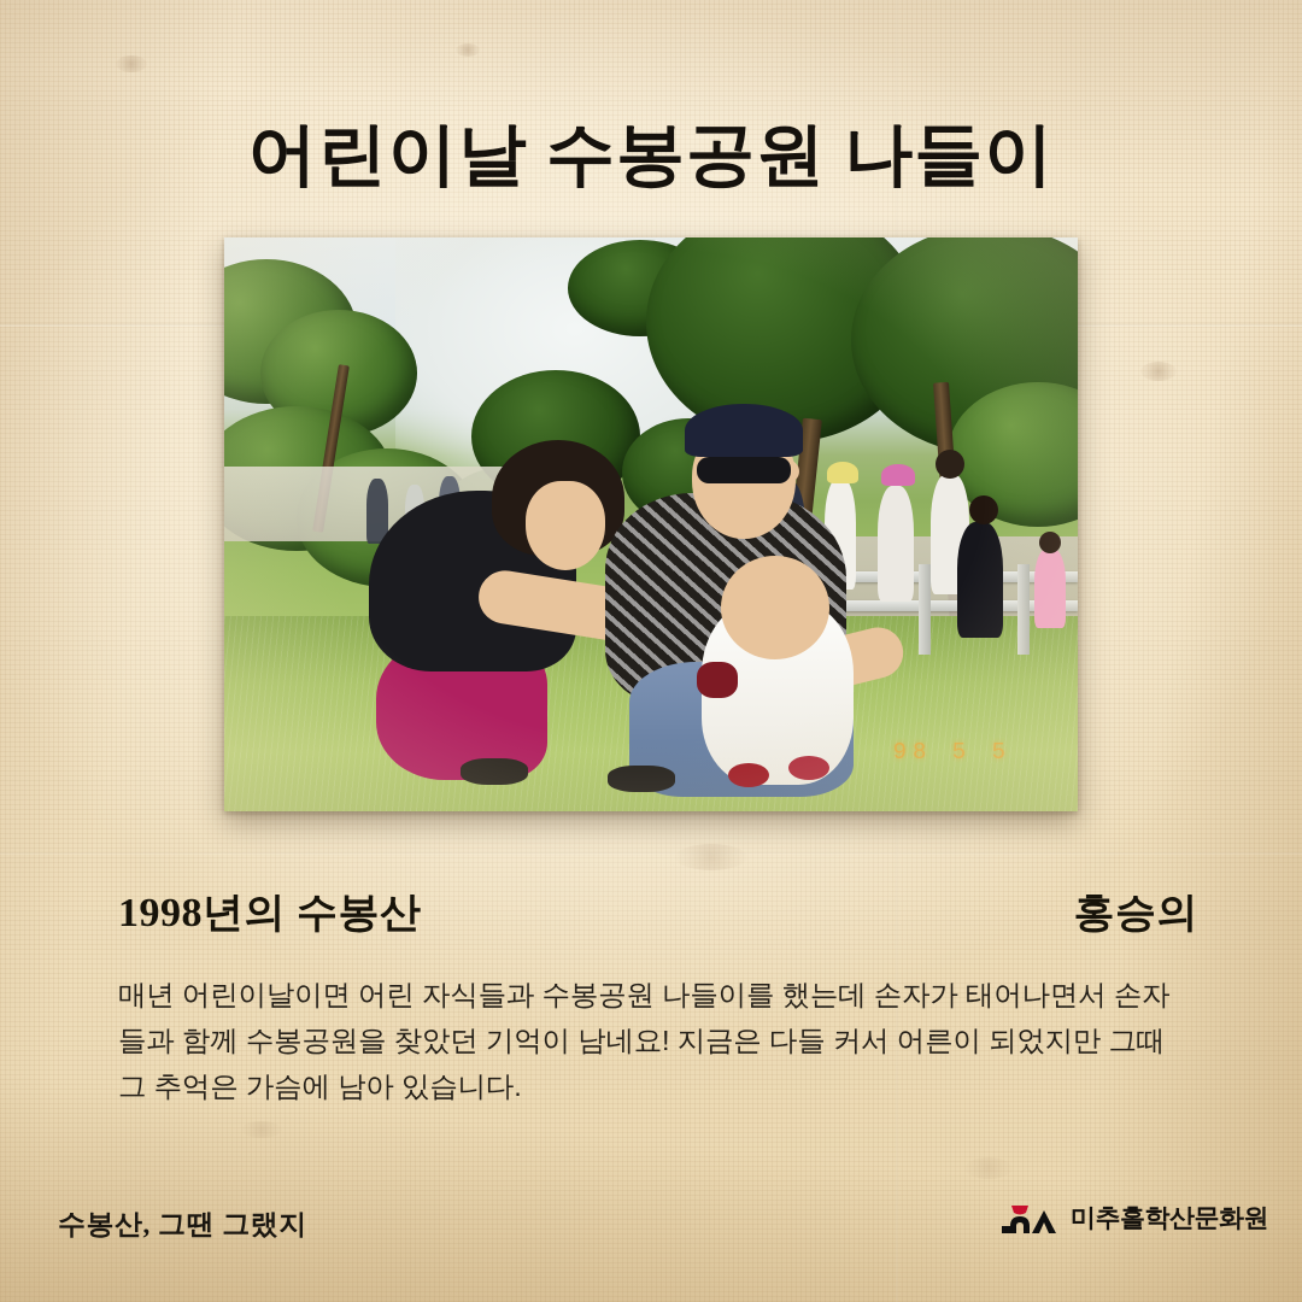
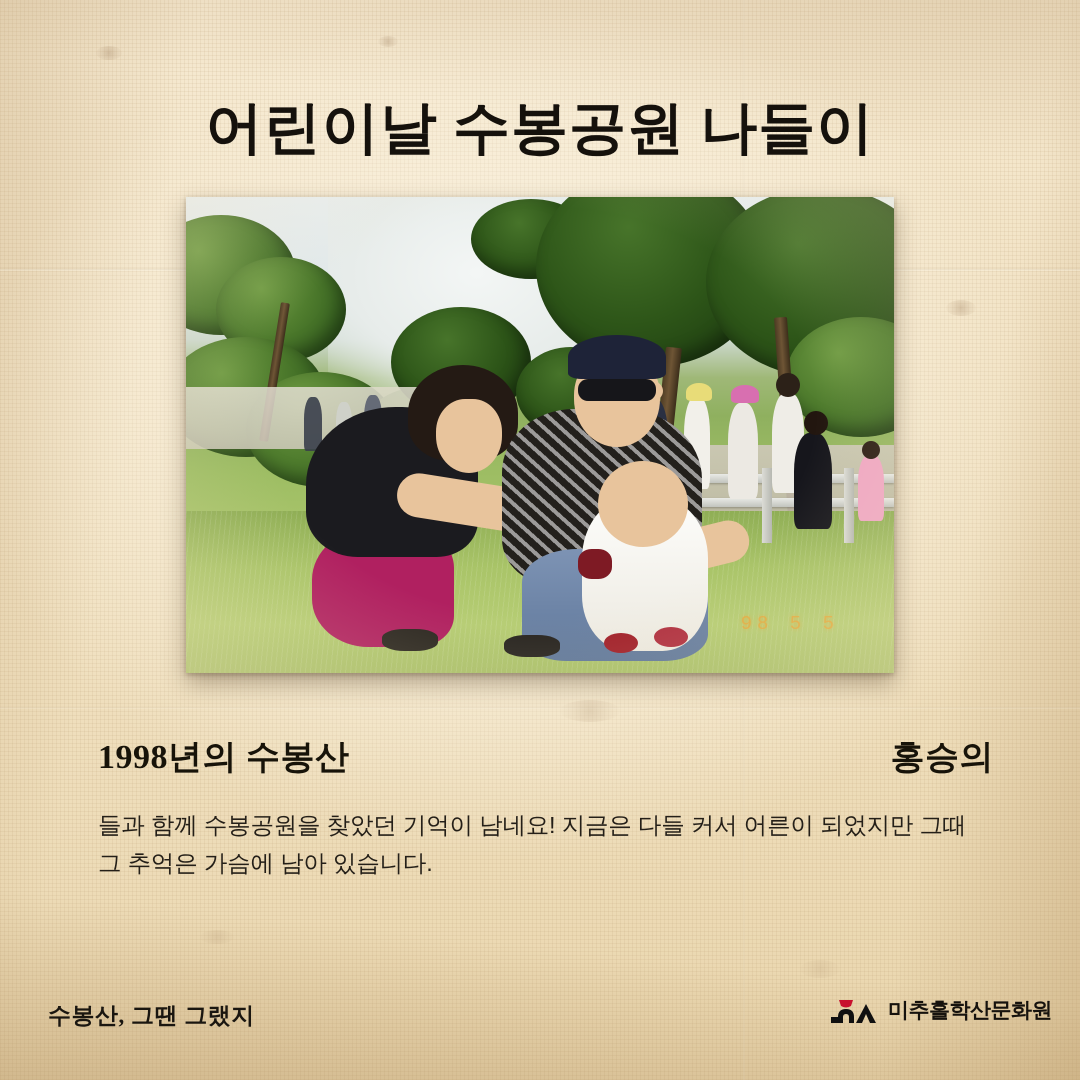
  어린이날 수봉공원 나들이
  1998년의 수봉산
  홍승의
- 매년 어린이날이면 어린 자식들과 수봉공원 나들이를 했는데 손자가 태어나면서 손자
  들과 함께 수봉공원을 찾았던 기억이 남네요! 지금은 다들 커서 어른이 되었지만 그때
  그 추억은 가슴에 남아 있습니다.
  수봉산, 그땐 그랬지
  미추홀학산문화원
